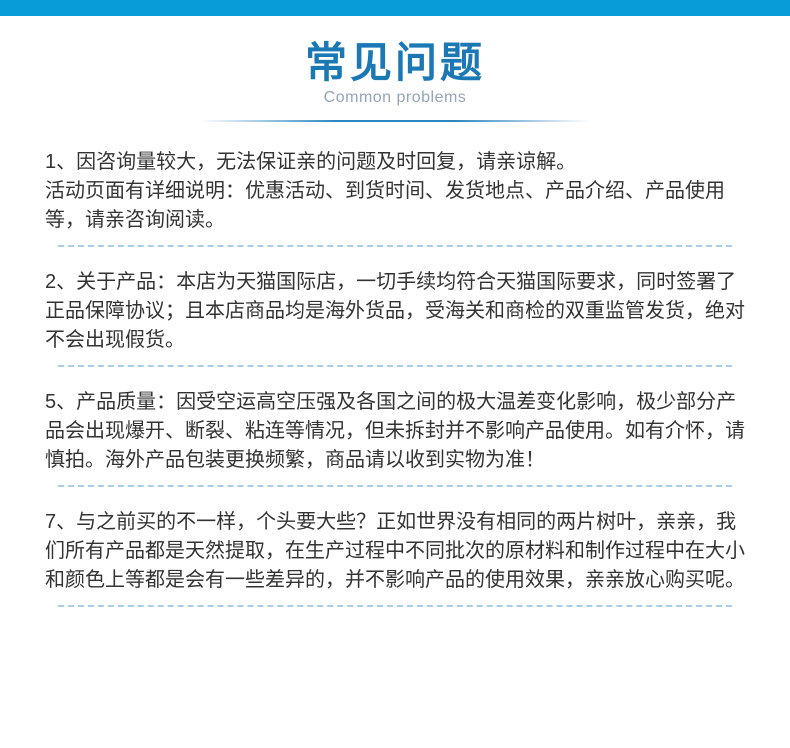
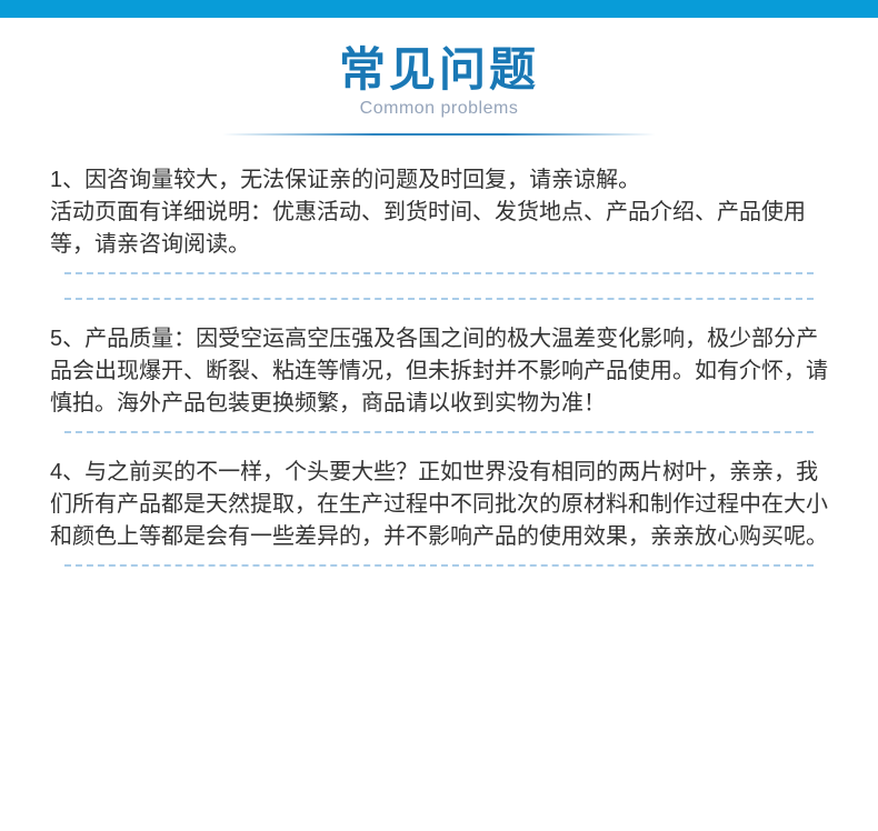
  常见问题
  Common problems
  1、因咨询量较大，无法保证亲的问题及时回复，请亲谅解。
  活动页面有详细说明：优惠活动、到货时间、发货地点、产品介绍、产品使用等，请亲咨询阅读。
- 2、关于产品：本店为天猫国际店，一切手续均符合天猫国际要求，同时签署了正品保障协议；且本店商品均是海外货品，受海关和商检的双重监管发货，绝对不会出现假货。
  5、产品质量：因受空运高空压强及各国之间的极大温差变化影响，极少部分产品会出现爆开、断裂、粘连等情况，但未拆封并不影响产品使用。如有介怀，请慎拍。海外产品包装更换频繁，商品请以收到实物为准！
- 7、与之前买的不一样，个头要大些？正如世界没有相同的两片树叶，亲亲，我们所有产品都是天然提取，在生产过程中不同批次的原材料和制作过程中在大小和颜色上等都是会有一些差异的，并不影响产品的使用效果，亲亲放心购买呢。
+ 4、与之前买的不一样，个头要大些？正如世界没有相同的两片树叶，亲亲，我们所有产品都是天然提取，在生产过程中不同批次的原材料和制作过程中在大小和颜色上等都是会有一些差异的，并不影响产品的使用效果，亲亲放心购买呢。
